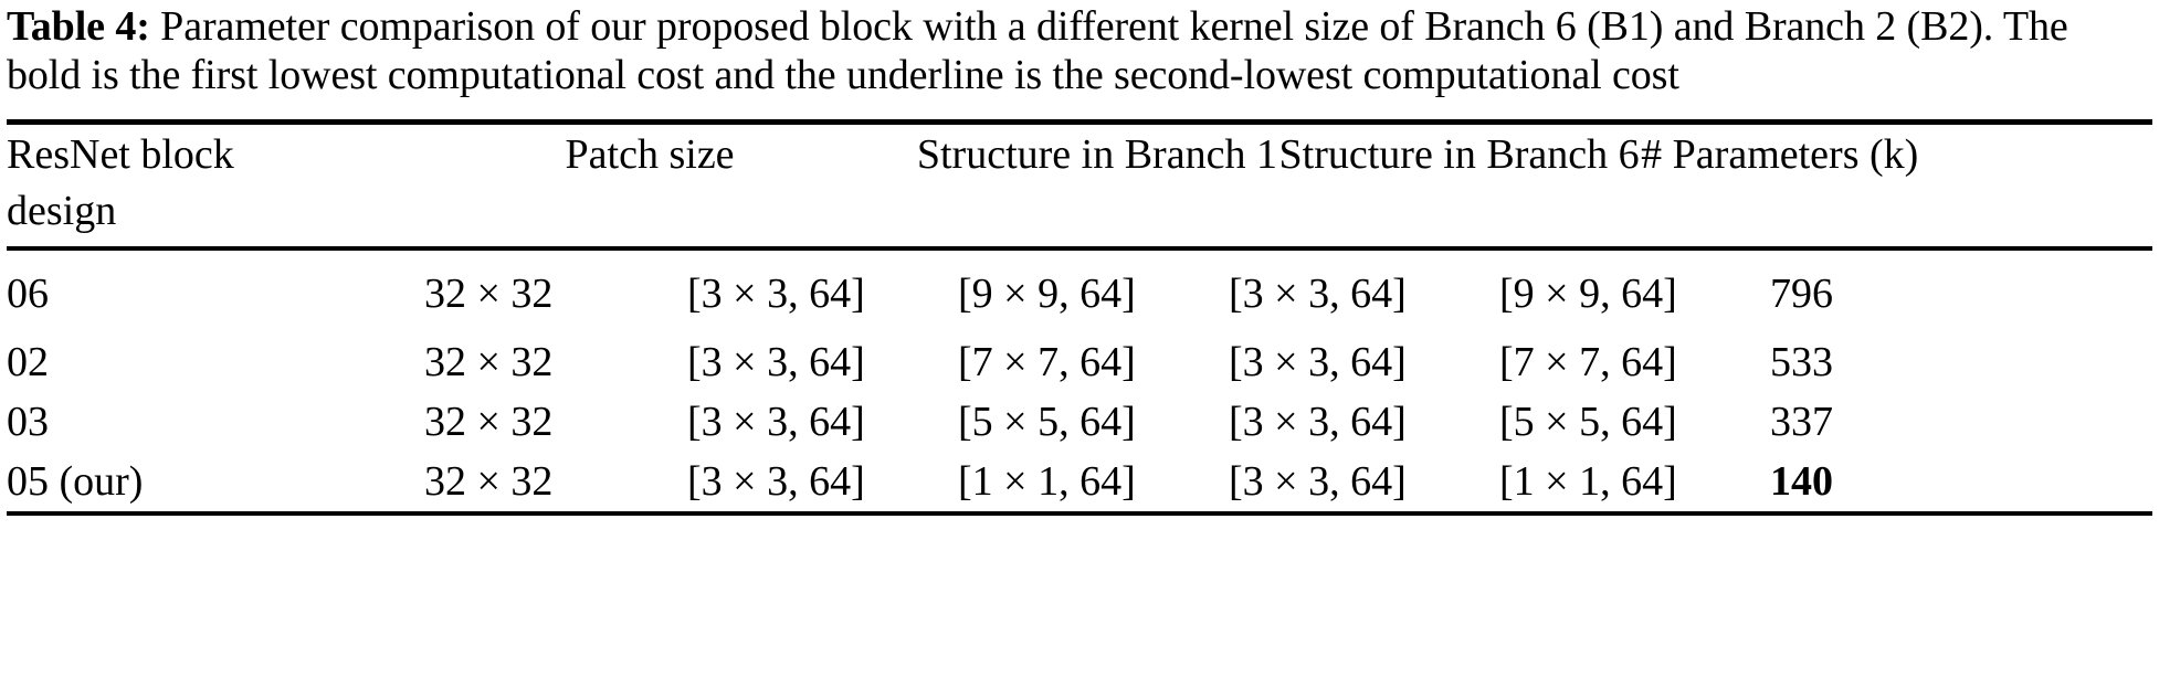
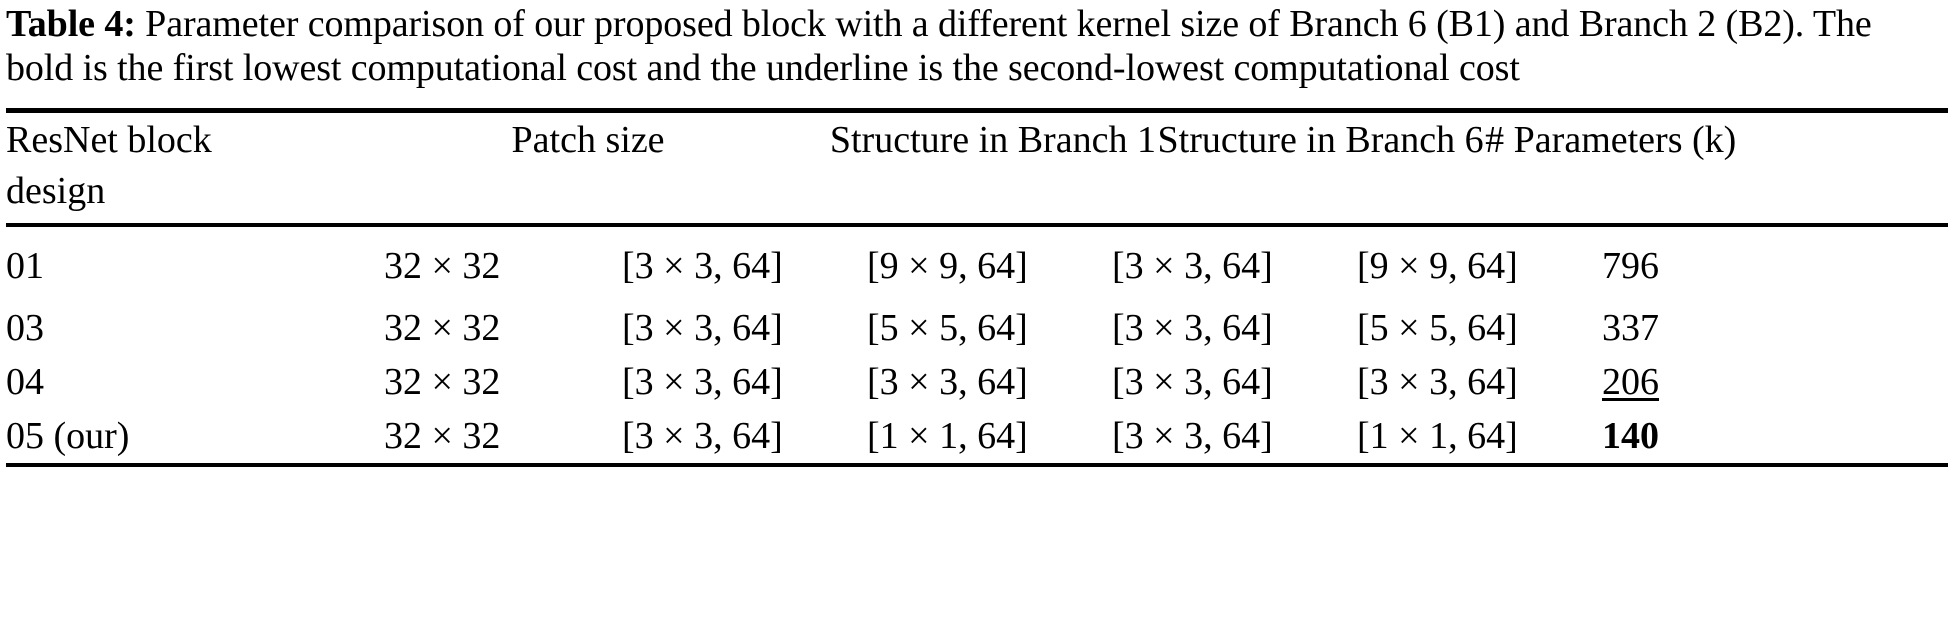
  Table 4: Parameter comparison of our proposed block with a different kernel size of Branch 6 (B1) and Branch 2 (B2). The bold is the first lowest computational cost and the underline is the second-lowest computational cost
  ResNet block	Patch size	Structure in Branch 1	Structure in Branch 6	# Parameters (k)
  design
- 06	32 × 32	[3 × 3, 64]	[9 × 9, 64]	[3 × 3, 64]	[9 × 9, 64]	796
+ 01	32 × 32	[3 × 3, 64]	[9 × 9, 64]	[3 × 3, 64]	[9 × 9, 64]	796
- 02	32 × 32	[3 × 3, 64]	[7 × 7, 64]	[3 × 3, 64]	[7 × 7, 64]	533
  03	32 × 32	[3 × 3, 64]	[5 × 5, 64]	[3 × 3, 64]	[5 × 5, 64]	337
+ 04	32 × 32	[3 × 3, 64]	[3 × 3, 64]	[3 × 3, 64]	[3 × 3, 64]	206
  05 (our)	32 × 32	[3 × 3, 64]	[1 × 1, 64]	[3 × 3, 64]	[1 × 1, 64]	140
